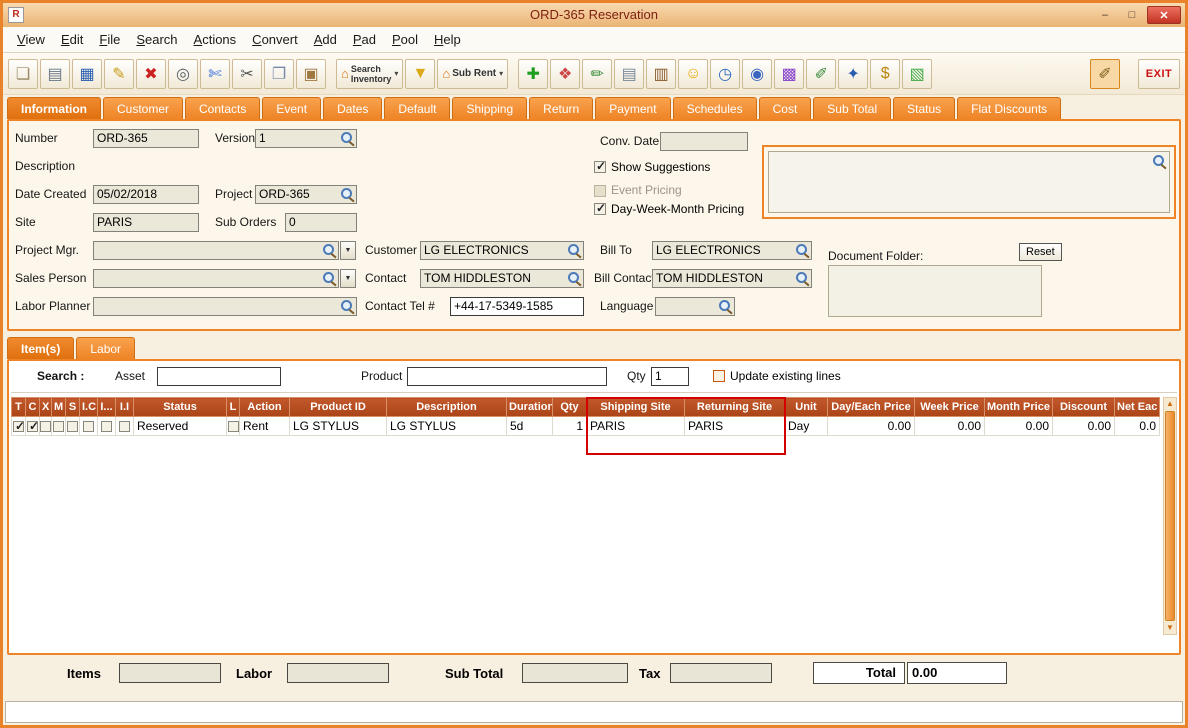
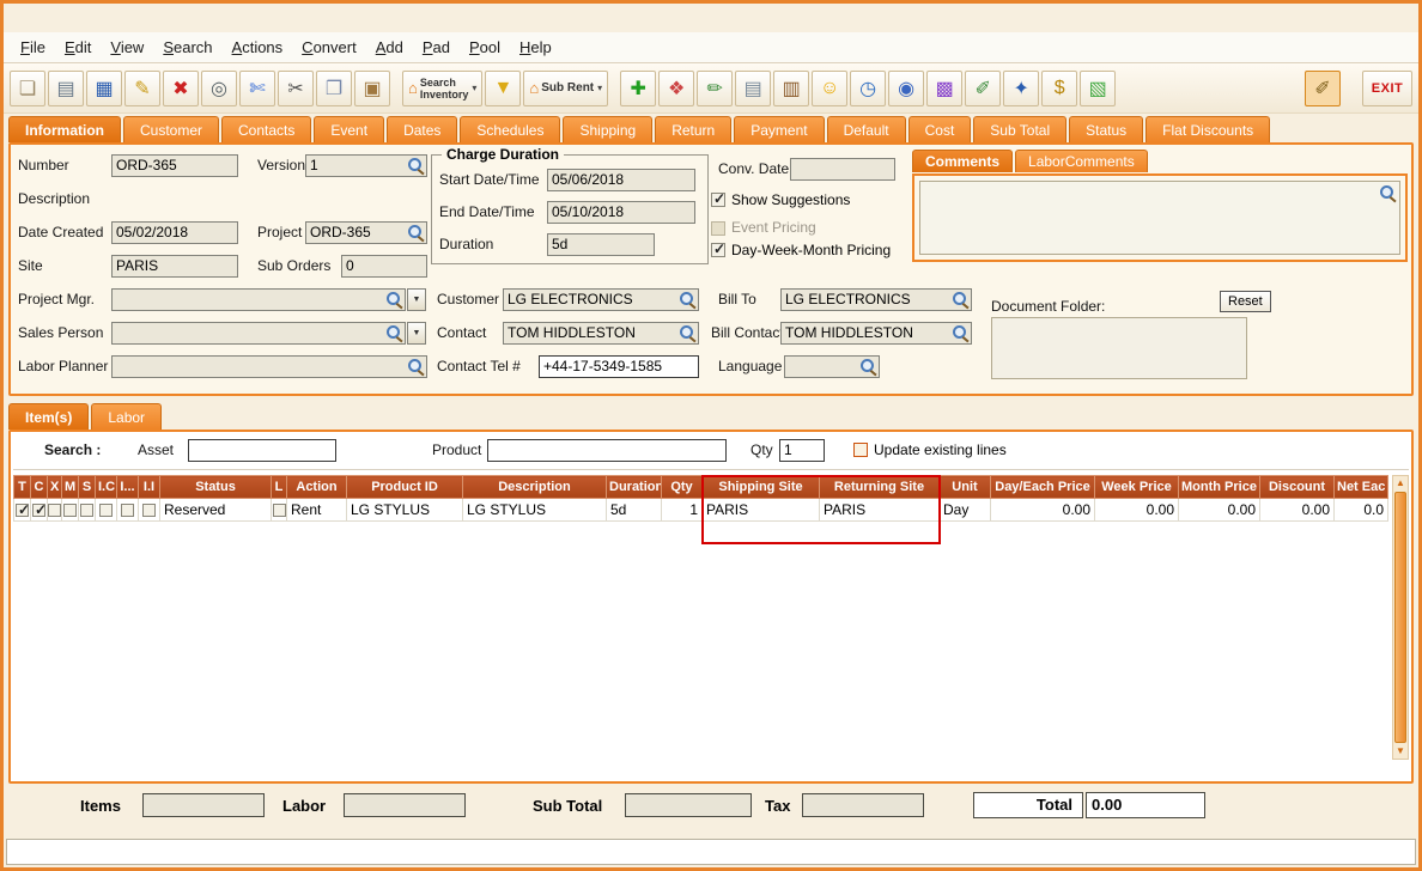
- R
- ORD-365 Reservation
- –
- □
- ✕
- View
+ File
  Edit
- File
+ View
  Search
  Actions
  Convert
  Add
  Pad
  Pool
  Help
  ❏
  ▤
  ▦
  ✎
  ✖
  ◎
  ✄
  ✂
  ❐
  ▣
  ⌂
  Search
  Inventory
  ▾
  ▼
  ⌂
  Sub Rent
  ▾
  ✚
  ❖
  ✏
  ▤
  ▥
  ☺
  ◷
  ◉
  ▩
  ✐
  ✦
  $
  ▧
  ✐
  EXIT
  Information
  Customer
  Contacts
  Event
  Dates
- Default
+ Schedules
  Shipping
  Return
  Payment
- Schedules
+ Default
  Cost
  Sub Total
  Status
  Flat Discounts
  Number
  ORD-365
  Version
  1
  Description
  Date Created
  05/02/2018
  Project
  ORD-365
  Site
  PARIS
  Sub Orders
  0
  Project Mgr.
  Sales Person
  Labor Planner
+ Charge Duration
+ Start Date/Time
+ 05/06/2018
+ End Date/Time
+ 05/10/2018
+ Duration
+ 5d
  Conv. Date
  Show Suggestions
  Event Pricing
  Day-Week-Month Pricing
  Customer
  LG ELECTRONICS
  Bill To
  LG ELECTRONICS
  Contact
  TOM HIDDLESTON
  Bill Contac
  TOM HIDDLESTON
  Contact Tel #
  +44-17-5349-1585
  Language
+ Comments
+ LaborComments
  Document Folder:
  Reset
  Item(s)
  Labor
  Search :
  Asset
  Product
  Qty
  1
  Update existing lines
  	T	C	X	M	S	I.C	I...	I.I	Status	L	Action	Product ID	Description	Duration	Qty	Shipping Site	Returning Site	Unit	Day/Each Price	Week Price	Month Price	Discount	Net Eac
  								Reserved		Rent	LG STYLUS	LG STYLUS	5d	1	PARIS	PARIS	Day	0.00	0.00	0.00	0.00	0.0
  ▲
  ▼
  Items
  Labor
  Sub Total
  Tax
  Total
  0.00
